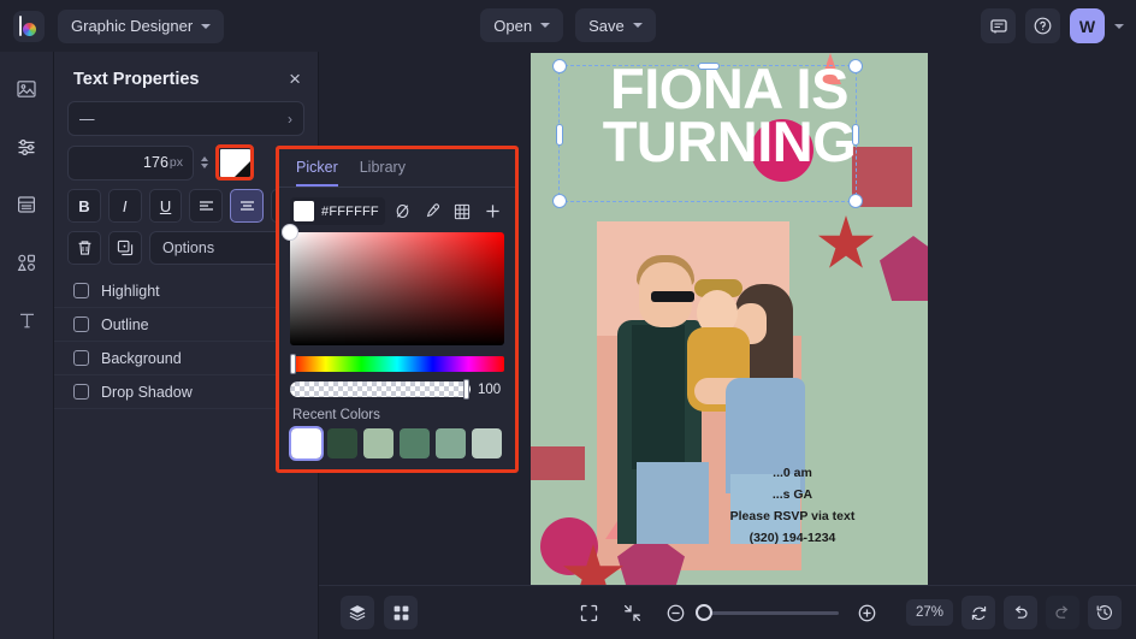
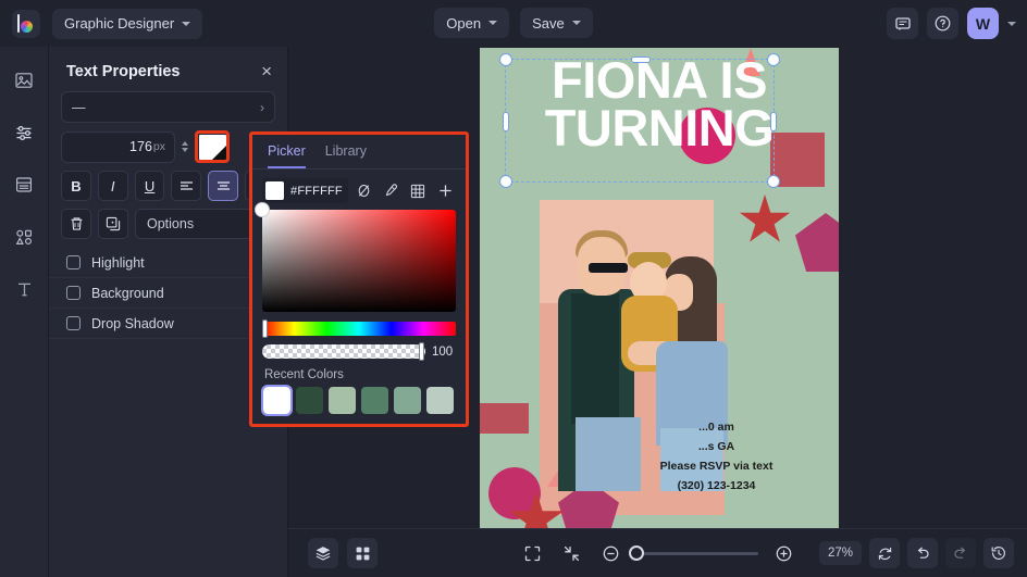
  Graphic Designer
  Open
  Save
  W
  Text Properties
  ×
  —
  ›
  176
  px
  B
  I
  U
  Options
  Highlight
- Outline
  Background
  Drop Shadow
  FIONA IS TURNING
  ...0 am
  ...s GA
  Please RSVP via text
- (320) 194-1234
+ (320) 123-1234
  Picker
  Library
  #FFFFFF
  100
  Recent Colors
  27%
